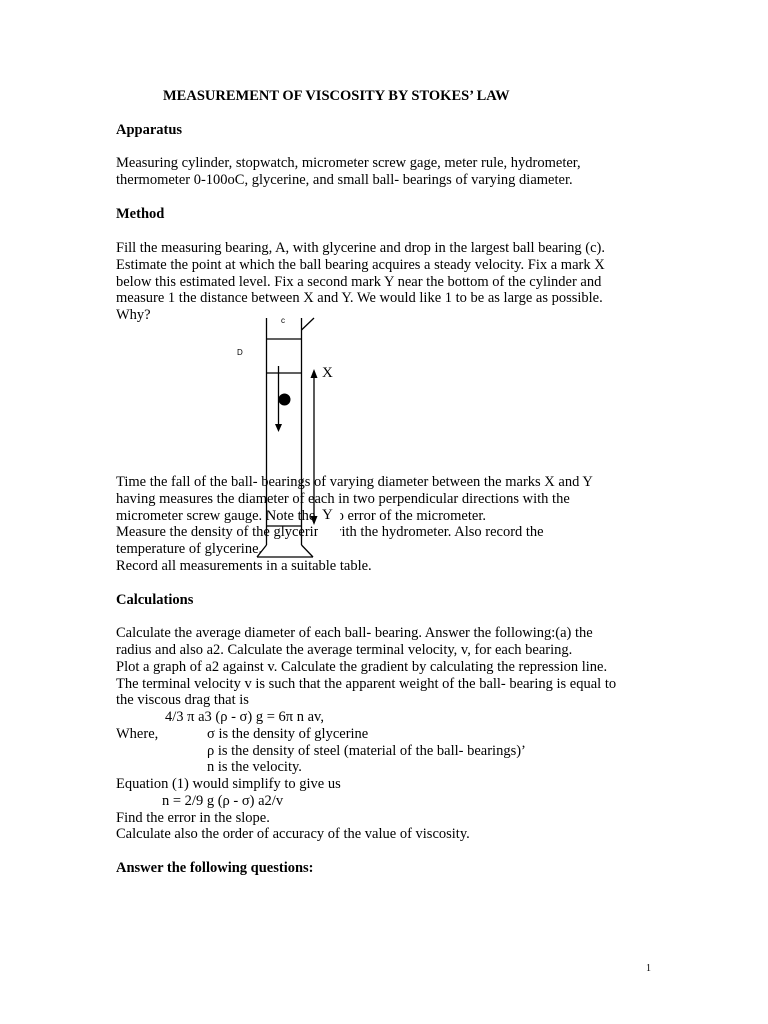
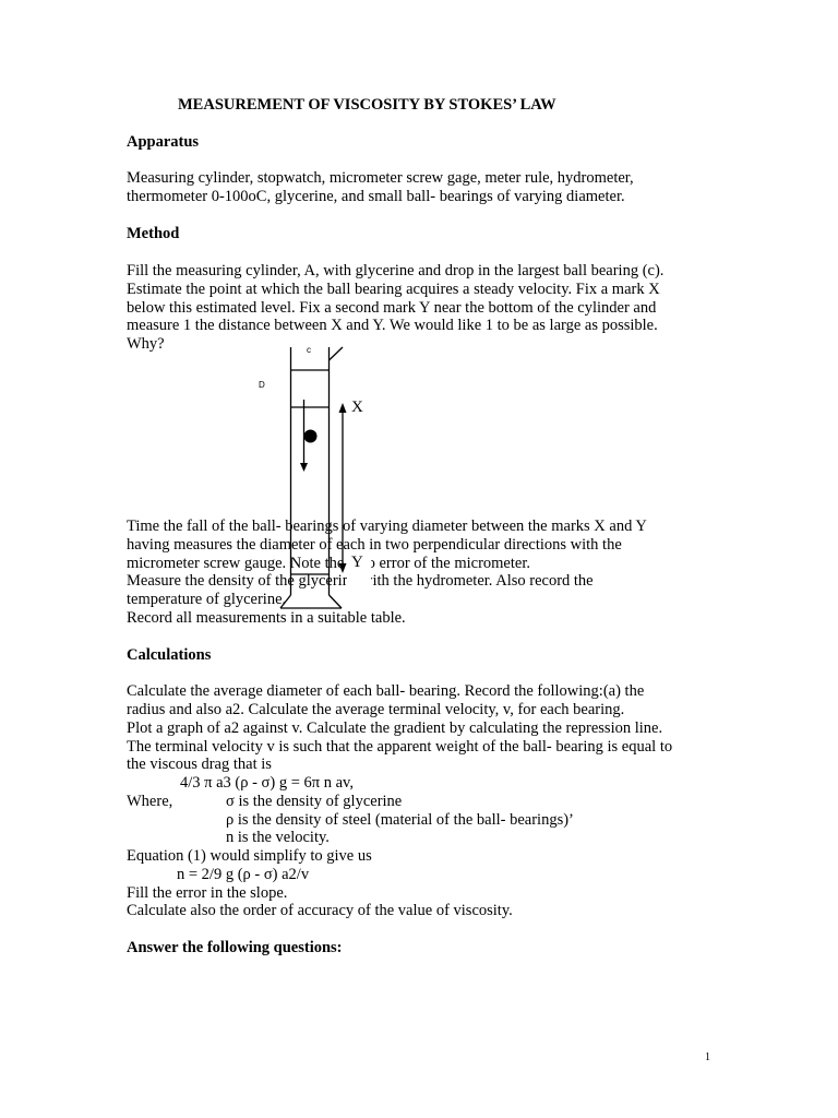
  MEASUREMENT OF VISCOSITY BY STOKES’ LAW
  Apparatus
  Measuring cylinder, stopwatch, micrometer screw gage, meter rule, hydrometer,
  thermometer 0-100oC, glycerine, and small ball- bearings of varying diameter.
  Method
- Fill the measuring bearing, A, with glycerine and drop in the largest ball bearing (c).
+ Fill the measuring cylinder, A, with glycerine and drop in the largest ball bearing (c).
  Estimate the point at which the ball bearing acquires a steady velocity. Fix a mark X
  below this estimated level. Fix a second mark Y near the bottom of the cylinder and
  measure 1 the distance between X and Y. We would like 1 to be as large as possible.
  Why?
  Time the fall of the ball- bearins of varying diameter between the marks X and Y
  having measures the diameter o each in two perpendicular directions with the
  micrometer screw gauge. Note tho error of the micrometer.
  Measure the density of th glycriith the hydrometer. Also record the
  temperature of glycerine.
  Record all measurements in a suitable table.
  c
  D
  X
  Y
  Calculations
- Calculate the average diameter of each ball- bearing. Answer the following:(a) the
+ Calculate the average diameter of each ball- bearing. Record the following:(a) the
  radius and also a2. Calculate the average terminal velocity, v, for each bearing.
  Plot a graph of a2 against v. Calculate the gradient by calculating the repression line.
  The terminal velocity v is such that the apparent weight of the ball- bearing is equal to
  the viscous drag that is
  4/3 π a3 (ρ - σ) g = 6π n av,
  Where,
  σ is the density of glycerine
  ρ is the density of steel (material of the ball- bearings)’
  n is the velocity.
  Equation (1) would simplify to give us
  n = 2/9 g (ρ - σ) a2/v
- Find the error in the slope.
+ Fill the error in the slope.
  Calculate also the order of accuracy of the value of viscosity.
  Answer the following questions:
  1
